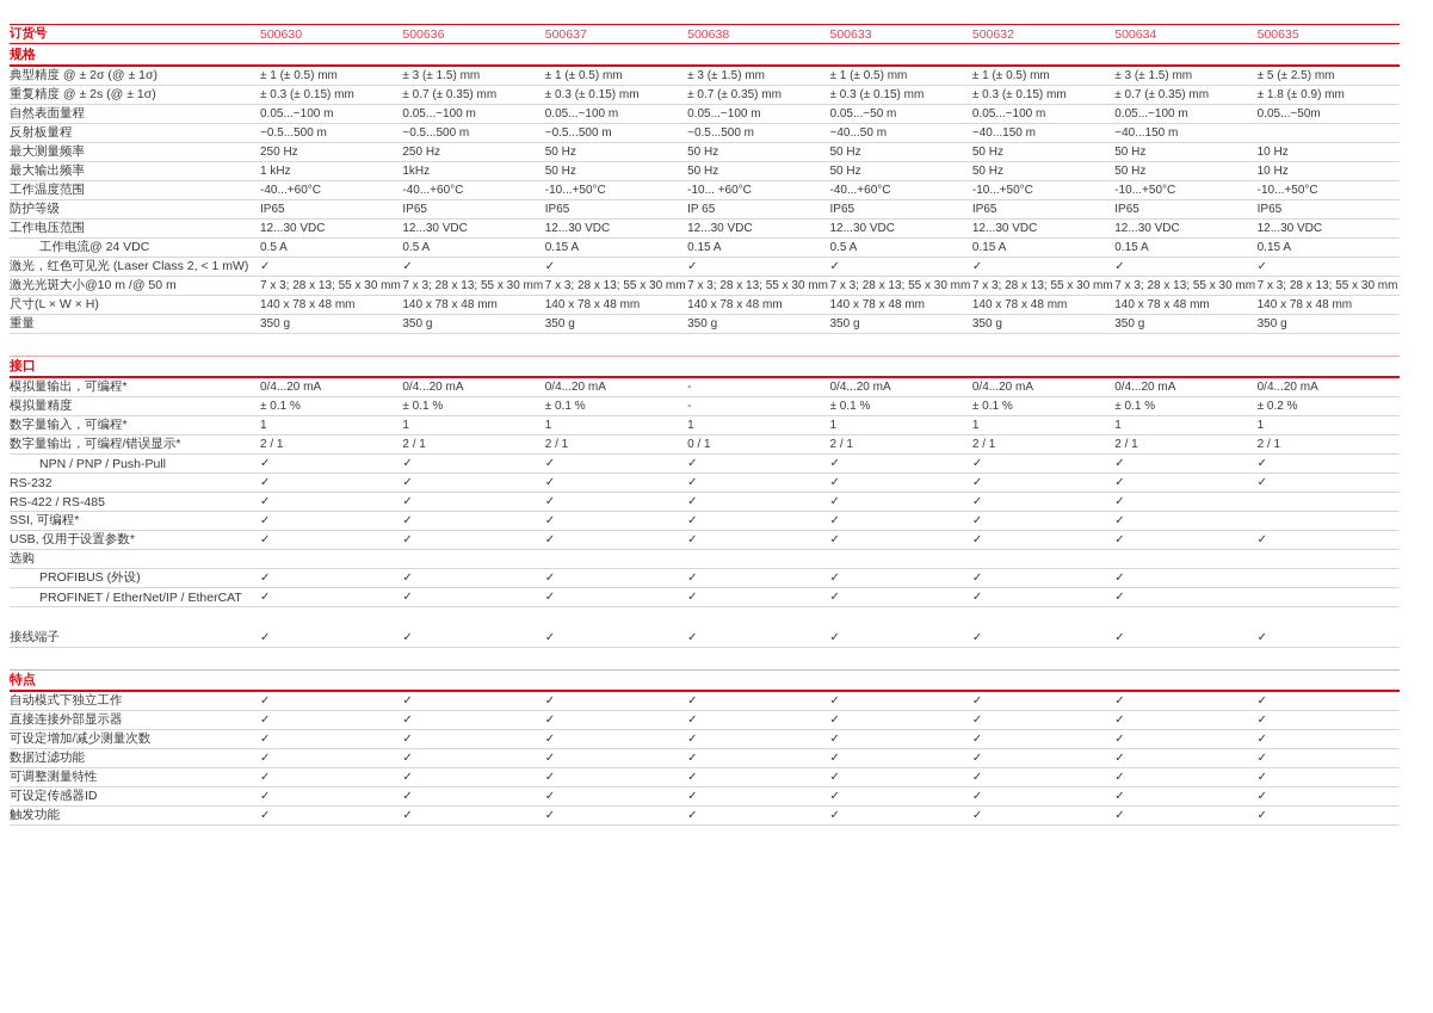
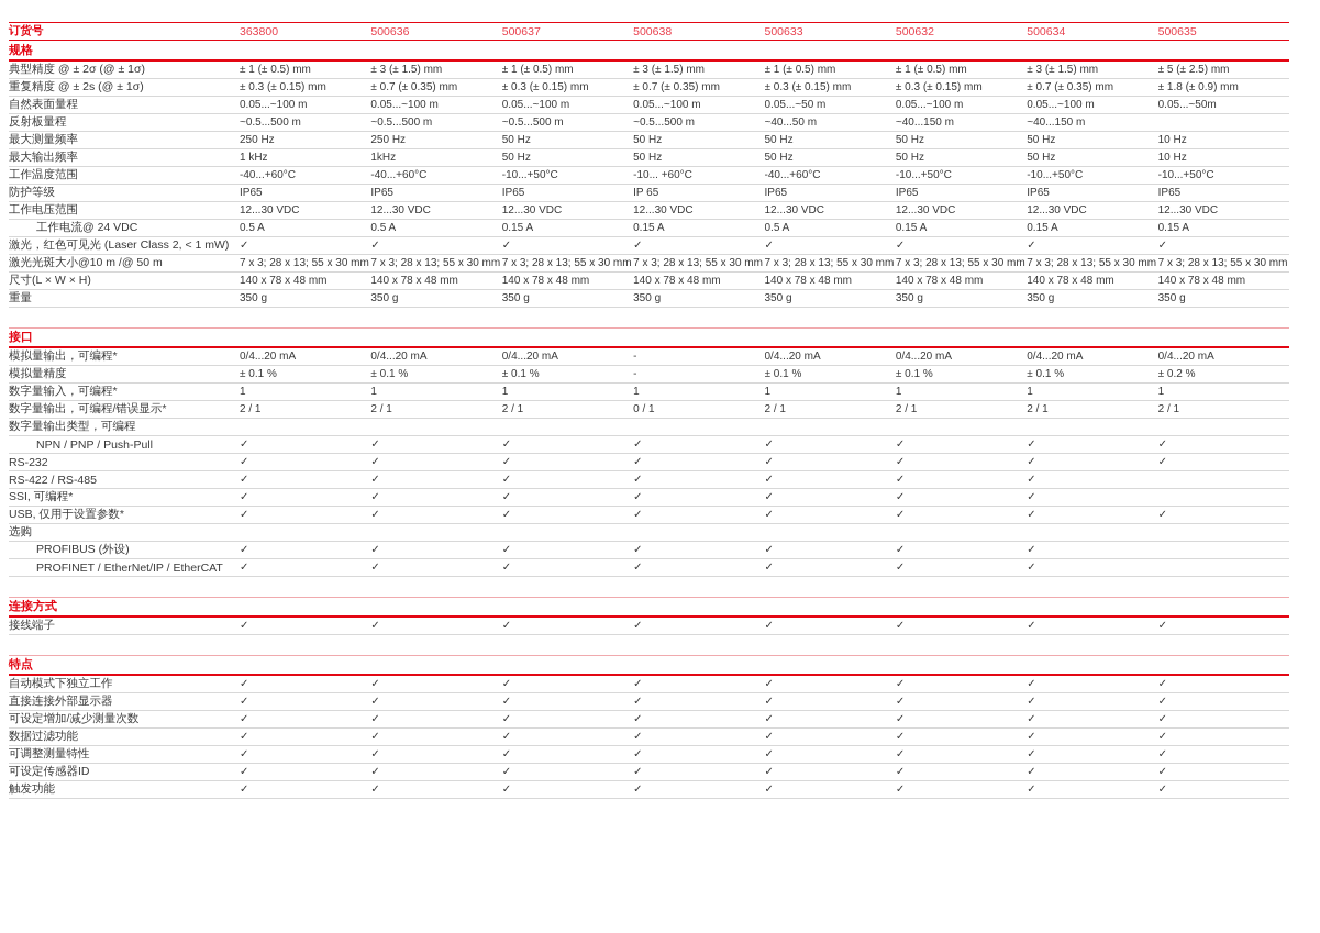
  订货号
- 500630
+ 363800
  500636
  500637
  500638
  500633
  500632
  500634
  500635
  规格
  典型精度 @ ± 2σ (@ ± 1σ)
  ± 1 (± 0.5) mm
  ± 3 (± 1.5) mm
  ± 1 (± 0.5) mm
  ± 3 (± 1.5) mm
  ± 1 (± 0.5) mm
  ± 1 (± 0.5) mm
  ± 3 (± 1.5) mm
  ± 5 (± 2.5) mm
  重复精度 @ ± 2s (@ ± 1σ)
  ± 0.3 (± 0.15) mm
  ± 0.7 (± 0.35) mm
  ± 0.3 (± 0.15) mm
  ± 0.7 (± 0.35) mm
  ± 0.3 (± 0.15) mm
  ± 0.3 (± 0.15) mm
  ± 0.7 (± 0.35) mm
  ± 1.8 (± 0.9) mm
  自然表面量程
  0.05...~100 m
  0.05...~100 m
  0.05...~100 m
  0.05...~100 m
  0.05...~50 m
  0.05...~100 m
  0.05...~100 m
  0.05...~50m
  反射板量程
  ~0.5...500 m
  ~0.5...500 m
  ~0.5...500 m
  ~0.5...500 m
  ~40...50 m
  ~40...150 m
  ~40...150 m
  最大测量频率
  250 Hz
  250 Hz
  50 Hz
  50 Hz
  50 Hz
  50 Hz
  50 Hz
  10 Hz
  最大输出频率
  1 kHz
  1kHz
  50 Hz
  50 Hz
  50 Hz
  50 Hz
  50 Hz
  10 Hz
  工作温度范围
  -40...+60°C
  -40...+60°C
  -10...+50°C
  -10... +60°C
  -40...+60°C
  -10...+50°C
  -10...+50°C
  -10...+50°C
  防护等级
  IP65
  IP65
  IP65
  IP 65
  IP65
  IP65
  IP65
  IP65
  工作电压范围
  12...30 VDC
  12...30 VDC
  12...30 VDC
  12...30 VDC
  12...30 VDC
  12...30 VDC
  12...30 VDC
  12...30 VDC
  工作电流@ 24 VDC
  0.5 A
  0.5 A
  0.15 A
  0.15 A
  0.5 A
  0.15 A
  0.15 A
  0.15 A
  激光，红色可见光 (Laser Class 2, < 1 mW)
  ✓
  ✓
  ✓
  ✓
  ✓
  ✓
  ✓
  ✓
  激光光斑大小@10 m /@ 50 m
  7 x 3; 28 x 13; 55 x 30 mm
  7 x 3; 28 x 13; 55 x 30 mm
  7 x 3; 28 x 13; 55 x 30 mm
  7 x 3; 28 x 13; 55 x 30 mm
  7 x 3; 28 x 13; 55 x 30 mm
  7 x 3; 28 x 13; 55 x 30 mm
  7 x 3; 28 x 13; 55 x 30 mm
  7 x 3; 28 x 13; 55 x 30 mm
  尺寸(L × W × H)
  140 x 78 x 48 mm
  140 x 78 x 48 mm
  140 x 78 x 48 mm
  140 x 78 x 48 mm
  140 x 78 x 48 mm
  140 x 78 x 48 mm
  140 x 78 x 48 mm
  140 x 78 x 48 mm
  重量
  350 g
  350 g
  350 g
  350 g
  350 g
  350 g
  350 g
  350 g
  接口
  模拟量输出，可编程*
  0/4...20 mA
  0/4...20 mA
  0/4...20 mA
  -
  0/4...20 mA
  0/4...20 mA
  0/4...20 mA
  0/4...20 mA
  模拟量精度
  ± 0.1 %
  ± 0.1 %
  ± 0.1 %
  -
  ± 0.1 %
  ± 0.1 %
  ± 0.1 %
  ± 0.2 %
  数字量输入，可编程*
  1
  1
  1
  1
  1
  1
  1
  1
  数字量输出，可编程/错误显示*
  2 / 1
  2 / 1
  2 / 1
  0 / 1
  2 / 1
  2 / 1
  2 / 1
  2 / 1
+ 数字量输出类型，可编程
  NPN / PNP / Push-Pull
  ✓
  ✓
  ✓
  ✓
  ✓
  ✓
  ✓
  ✓
  RS-232
  ✓
  ✓
  ✓
  ✓
  ✓
  ✓
  ✓
  ✓
  RS-422 / RS-485
  ✓
  ✓
  ✓
  ✓
  ✓
  ✓
  ✓
  SSI, 可编程*
  ✓
  ✓
  ✓
  ✓
  ✓
  ✓
  ✓
  USB, 仅用于设置参数*
  ✓
  ✓
  ✓
  ✓
  ✓
  ✓
  ✓
  ✓
  选购
  PROFIBUS (外设)
  ✓
  ✓
  ✓
  ✓
  ✓
  ✓
  ✓
  PROFINET / EtherNet/IP / EtherCAT
  ✓
  ✓
  ✓
  ✓
  ✓
  ✓
  ✓
+ 连接方式
  接线端子
  ✓
  ✓
  ✓
  ✓
  ✓
  ✓
  ✓
  ✓
  特点
  自动模式下独立工作
  ✓
  ✓
  ✓
  ✓
  ✓
  ✓
  ✓
  ✓
  直接连接外部显示器
  ✓
  ✓
  ✓
  ✓
  ✓
  ✓
  ✓
  ✓
  可设定增加/减少测量次数
  ✓
  ✓
  ✓
  ✓
  ✓
  ✓
  ✓
  ✓
  数据过滤功能
  ✓
  ✓
  ✓
  ✓
  ✓
  ✓
  ✓
  ✓
  可调整测量特性
  ✓
  ✓
  ✓
  ✓
  ✓
  ✓
  ✓
  ✓
  可设定传感器ID
  ✓
  ✓
  ✓
  ✓
  ✓
  ✓
  ✓
  ✓
  触发功能
  ✓
  ✓
  ✓
  ✓
  ✓
  ✓
  ✓
  ✓
